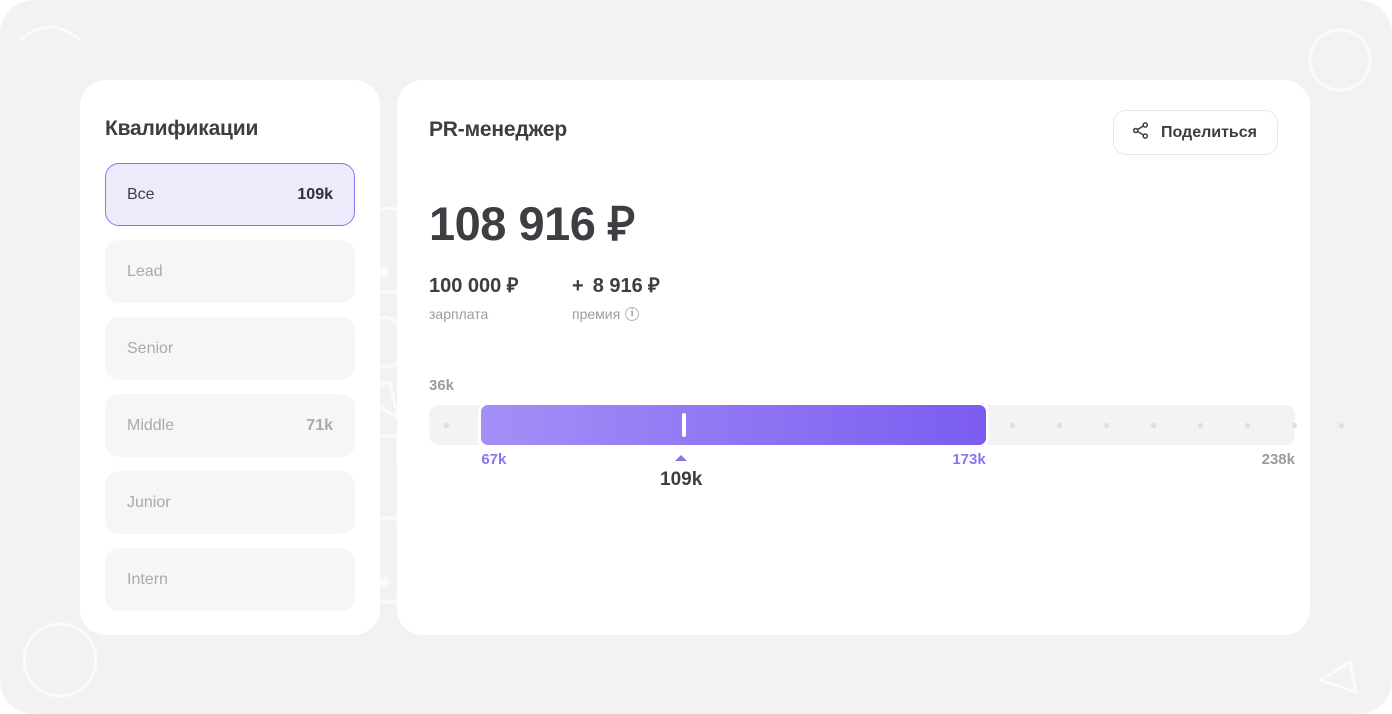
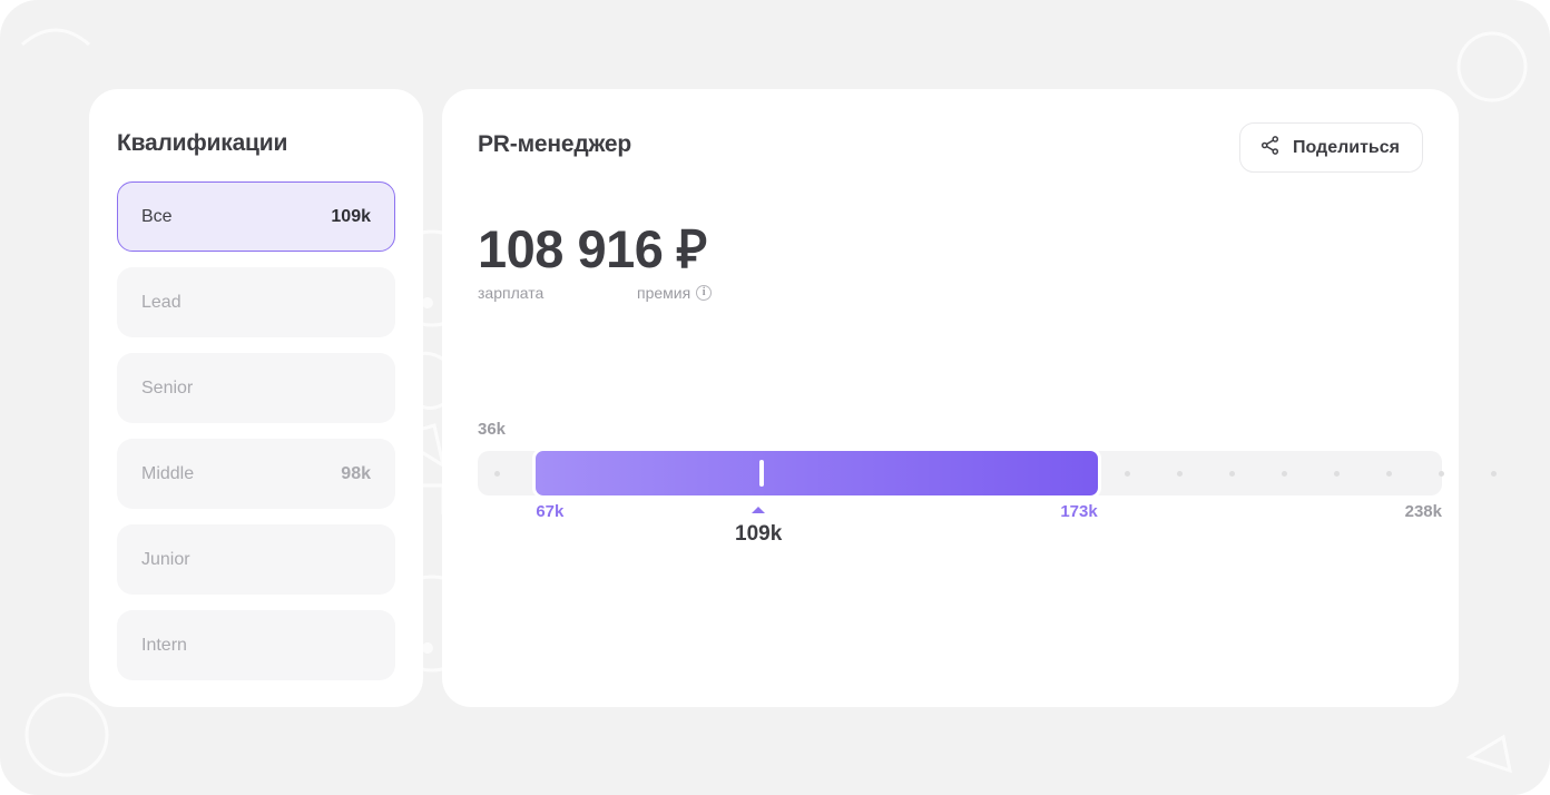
  Квалификации
  Все
  109k
  Lead
  Senior
  Middle
- 71k
+ 98k
  Junior
  Intern
  PR-менеджер
  Поделиться
  108 916 ₽
- 100 000 ₽
- +
- 8 916 ₽
  зарплата
  премия
  i
  36k
  67k
  173k
  238k
  109k
